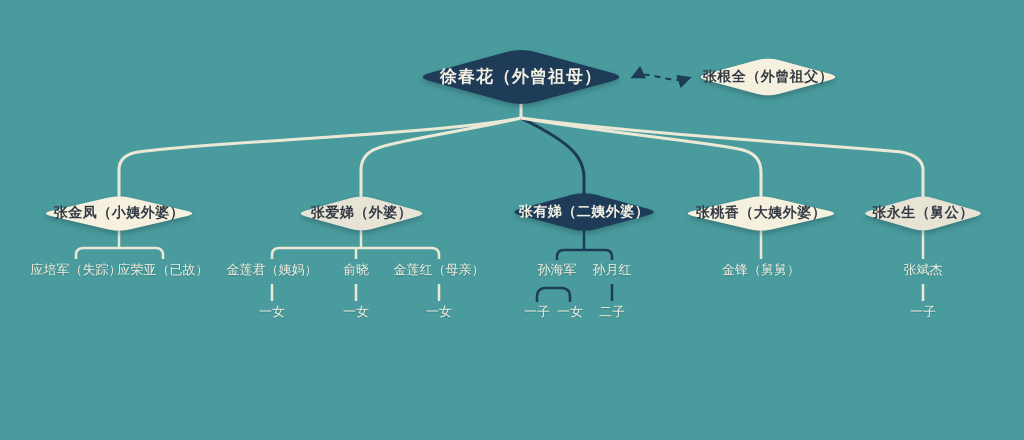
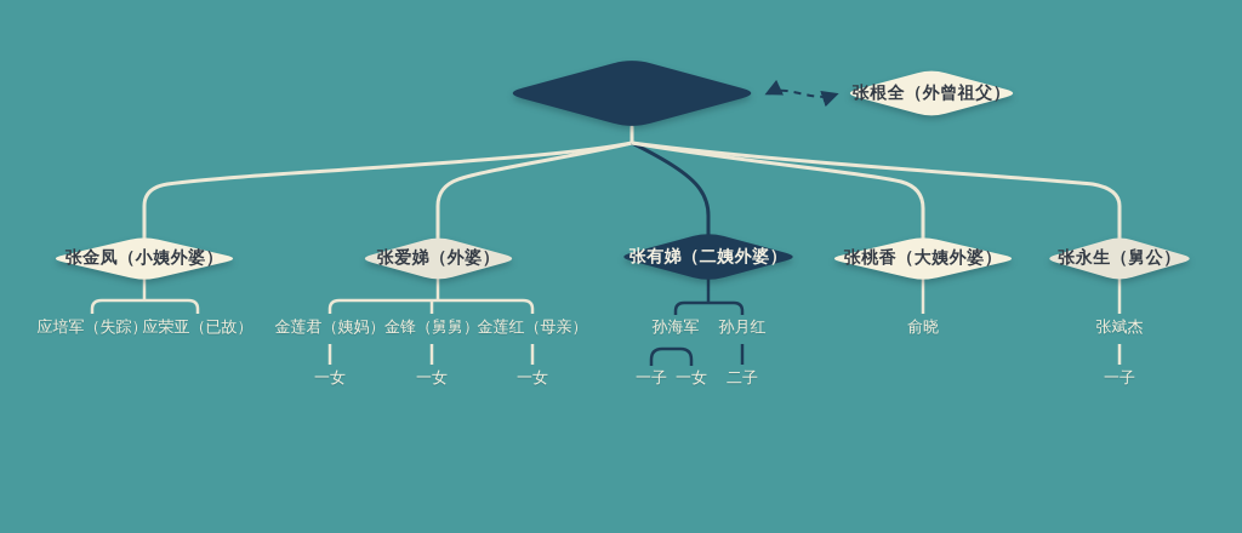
- 徐春花（外曾祖母）
  张根全（外曾祖父）
  张金凤（小姨外婆）
  张爱娣（外婆）
  张有娣（二姨外婆）
  张桃香（大姨外婆）
  张永生（舅公）
  应培军（失踪）
  应荣亚（已故）
  金莲君（姨妈）
- 俞晓
+ 金锋（舅舅）
  金莲红（母亲）
  孙海军
  孙月红
- 金锋（舅舅）
+ 俞晓
  张斌杰
  一女
  一女
  一女
  一子
  一女
  二子
  一子
